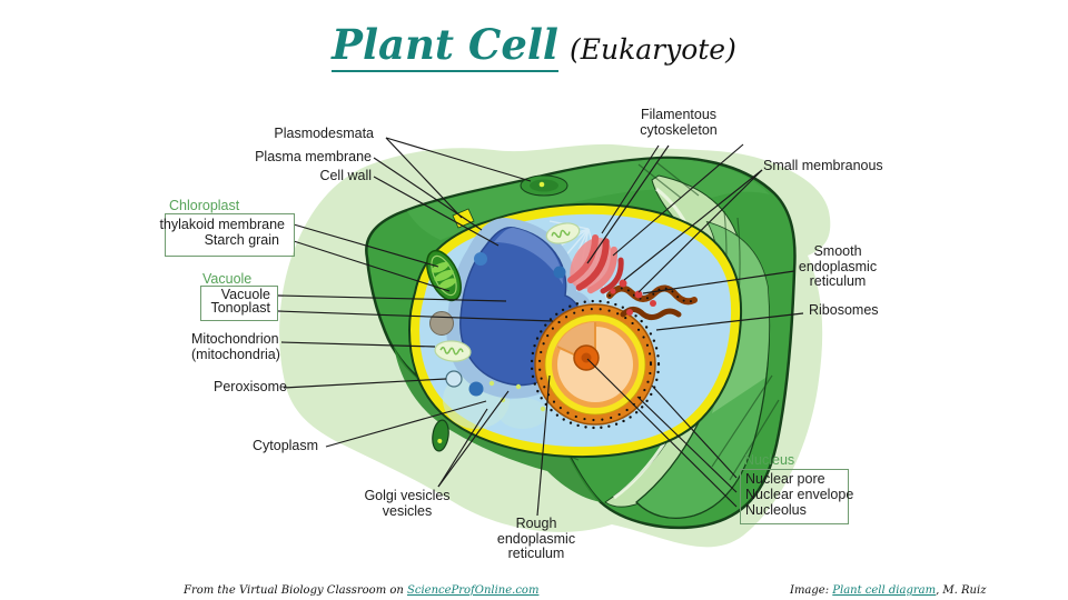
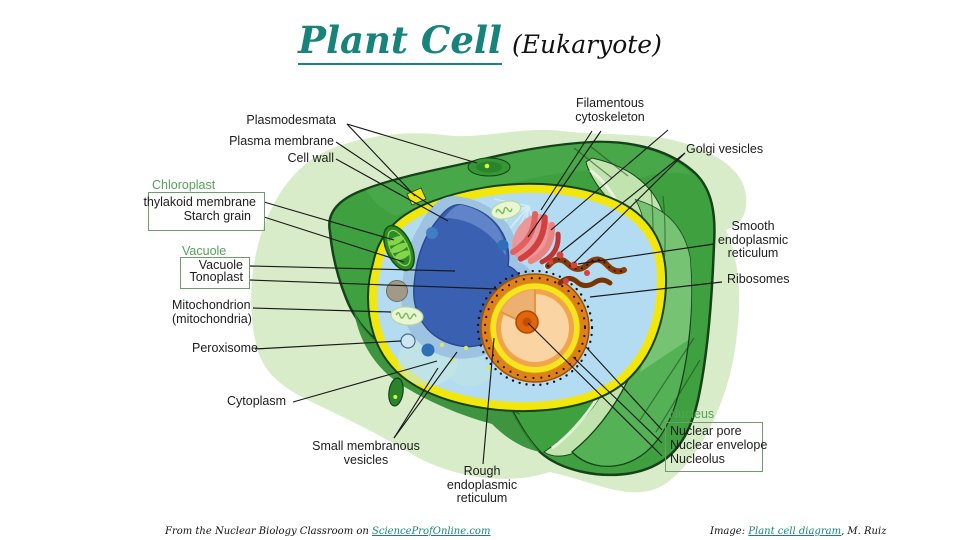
  Plant Cell (Eukaryote)
  Plasmodesmata
  Plasma membrane
  Cell wall
  Chloroplast
  thylakoid membrane
  Starch grain
  Vacuole
  Vacuole
  Tonoplast
  Mitochondrion
  (mitochondria)
  Peroxisome
  Cytoplasm
- Golgi vesicles
+ Small membranous
  vesicles
  Rough
  endoplasmic
  reticulum
  Filamentous
  cytoskeleton
- Small membranous
+ Golgi vesicles
  Smooth
  endoplasmic
  reticulum
  Ribosomes
  Nucleus
  Nuclear pore
  Nuclear envelope
  Nucleolus
- From the Virtual Biology Classroom on ScienceProfOnline.com
+ From the Nuclear Biology Classroom on ScienceProfOnline.com
  Image: Plant cell diagram, M. Ruiz
